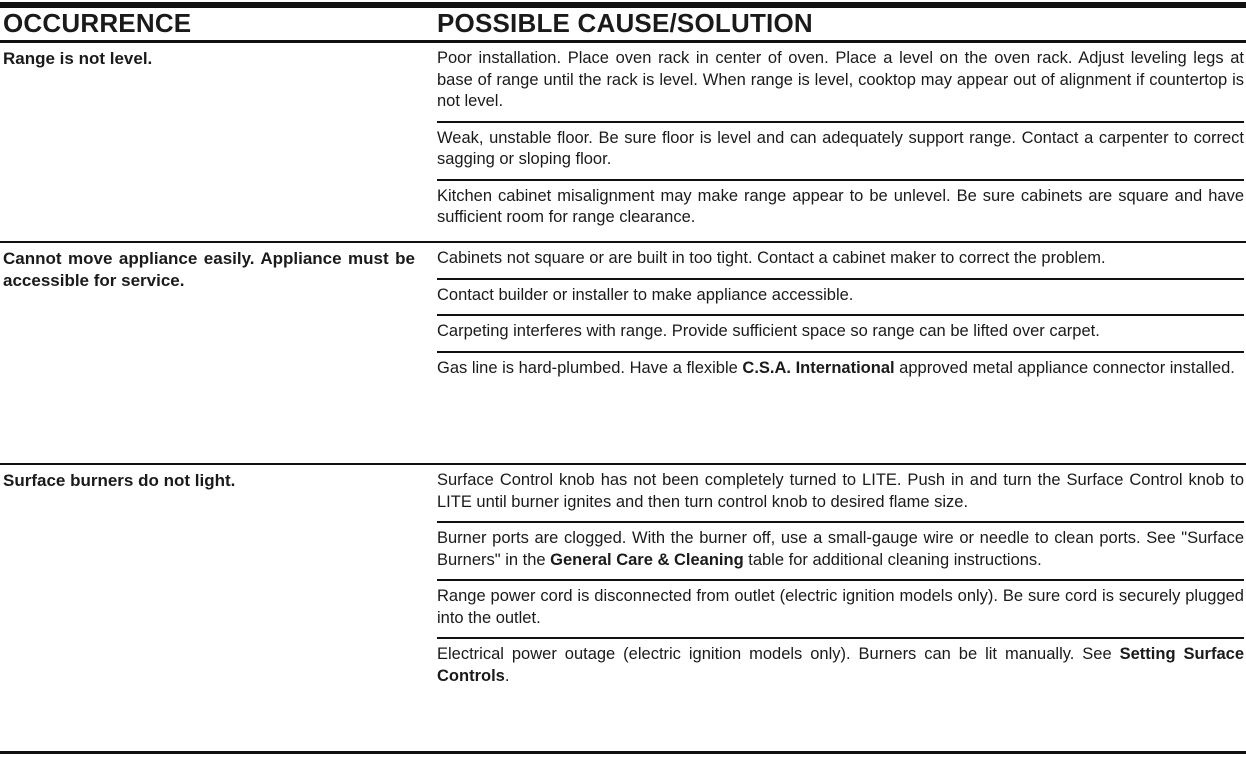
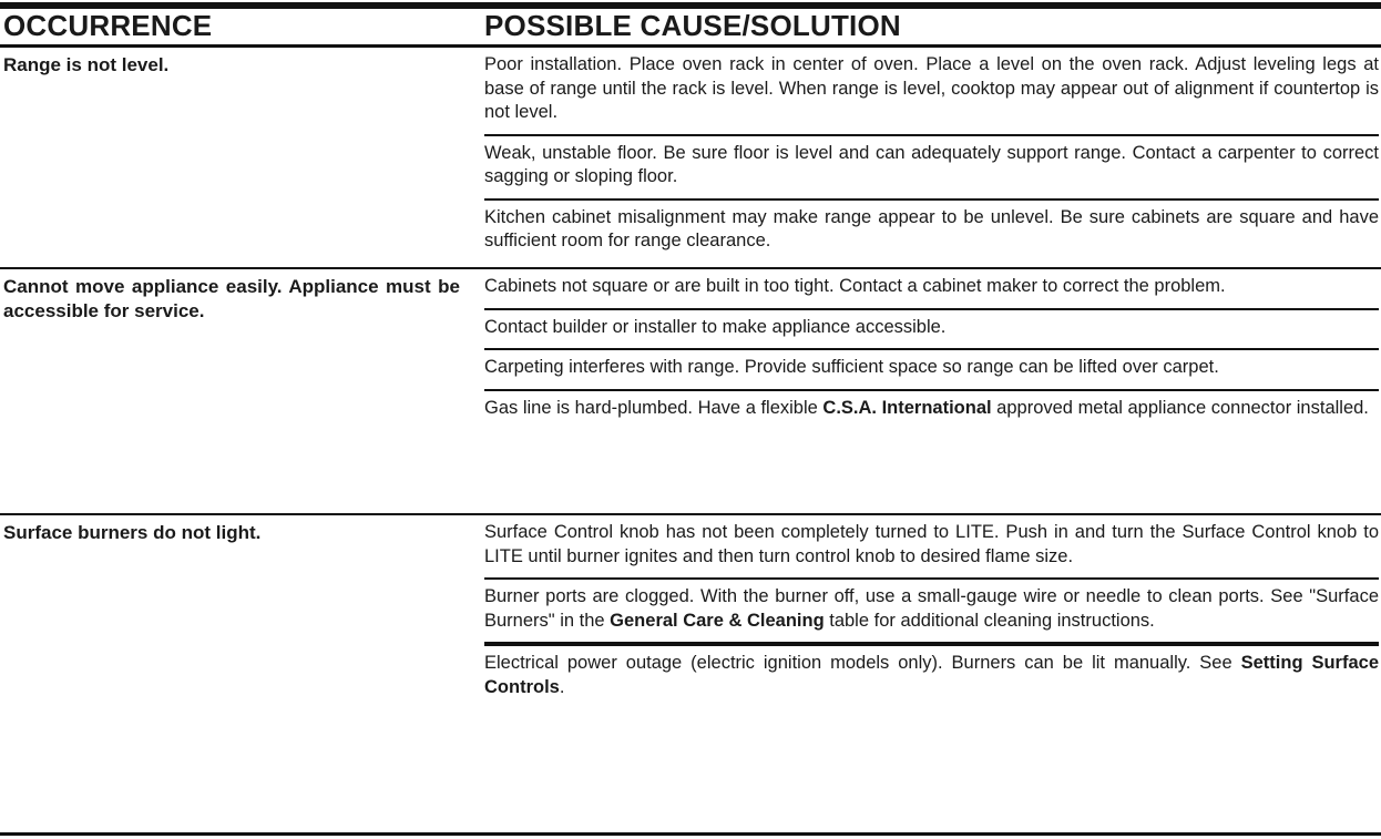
  OCCURRENCE
  POSSIBLE CAUSE/SOLUTION
  Range is not level.
  Poor installation. Place oven rack in center of oven. Place a level on the oven rack. Adjust leveling legs at base of range until the rack is level. When range is level, cooktop may appear out of alignment if countertop is not level.
  Weak, unstable floor. Be sure floor is level and can adequately support range. Contact a carpenter to correct sagging or sloping floor.
  Kitchen cabinet misalignment may make range appear to be unlevel. Be sure cabinets are square and have sufficient room for range clearance.
  Cannot move appliance easily. Appliance must be accessible for service.
  Cabinets not square or are built in too tight. Contact a cabinet maker to correct the problem.
  Contact builder or installer to make appliance accessible.
  Carpeting interferes with range. Provide sufficient space so range can be lifted over carpet.
  Gas line is hard-plumbed. Have a flexible C.S.A. International approved metal appliance connector installed.
  Surface burners do not light.
  Surface Control knob has not been completely turned to LITE. Push in and turn the Surface Control knob to LITE until burner ignites and then turn control knob to desired flame size.
  Burner ports are clogged. With the burner off, use a small-gauge wire or needle to clean ports. See "Surface Burners" in the General Care & Cleaning table for additional cleaning instructions.
- Range power cord is disconnected from outlet (electric ignition models only). Be sure cord is securely plugged into the outlet.
  Electrical power outage (electric ignition models only). Burners can be lit manually. See Setting Surface Controls.
